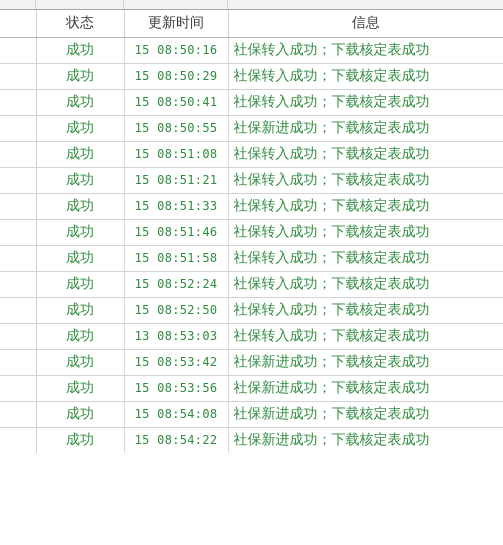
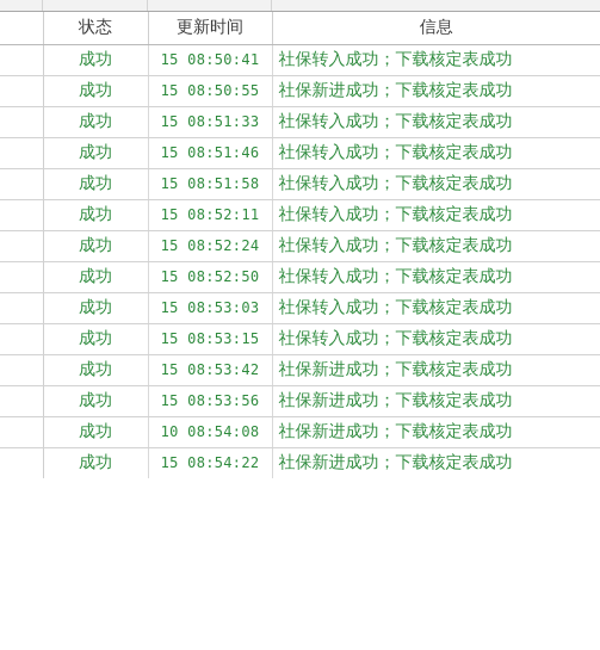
  	状态	更新时间	信息
- 	成功	15 08:50:16	社保转入成功；下载核定表成功
- 	成功	15 08:50:29	社保转入成功；下载核定表成功
  	成功	15 08:50:41	社保转入成功；下载核定表成功
  	成功	15 08:50:55	社保新进成功；下载核定表成功
- 	成功	15 08:51:08	社保转入成功；下载核定表成功
- 	成功	15 08:51:21	社保转入成功；下载核定表成功
  	成功	15 08:51:33	社保转入成功；下载核定表成功
  	成功	15 08:51:46	社保转入成功；下载核定表成功
  	成功	15 08:51:58	社保转入成功；下载核定表成功
+ 	成功	15 08:52:11	社保转入成功；下载核定表成功
  	成功	15 08:52:24	社保转入成功；下载核定表成功
  	成功	15 08:52:50	社保转入成功；下载核定表成功
- 	成功	13 08:53:03	社保转入成功；下载核定表成功
+ 	成功	15 08:53:03	社保转入成功；下载核定表成功
+ 	成功	15 08:53:15	社保转入成功；下载核定表成功
  	成功	15 08:53:42	社保新进成功；下载核定表成功
  	成功	15 08:53:56	社保新进成功；下载核定表成功
- 	成功	15 08:54:08	社保新进成功；下载核定表成功
+ 	成功	10 08:54:08	社保新进成功；下载核定表成功
  	成功	15 08:54:22	社保新进成功；下载核定表成功
